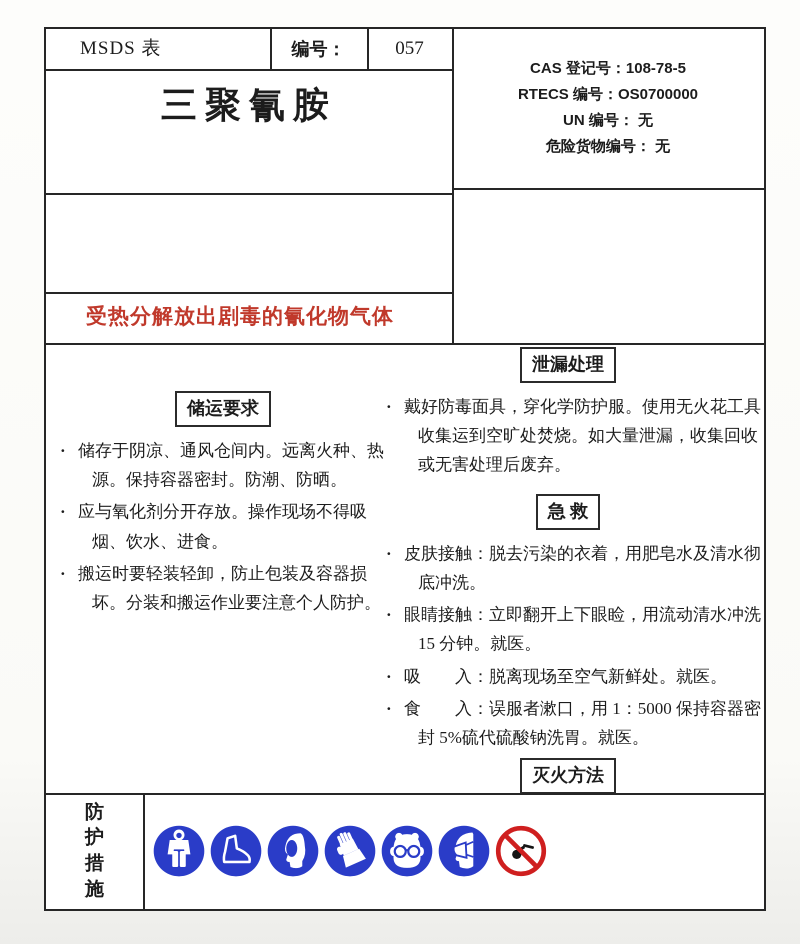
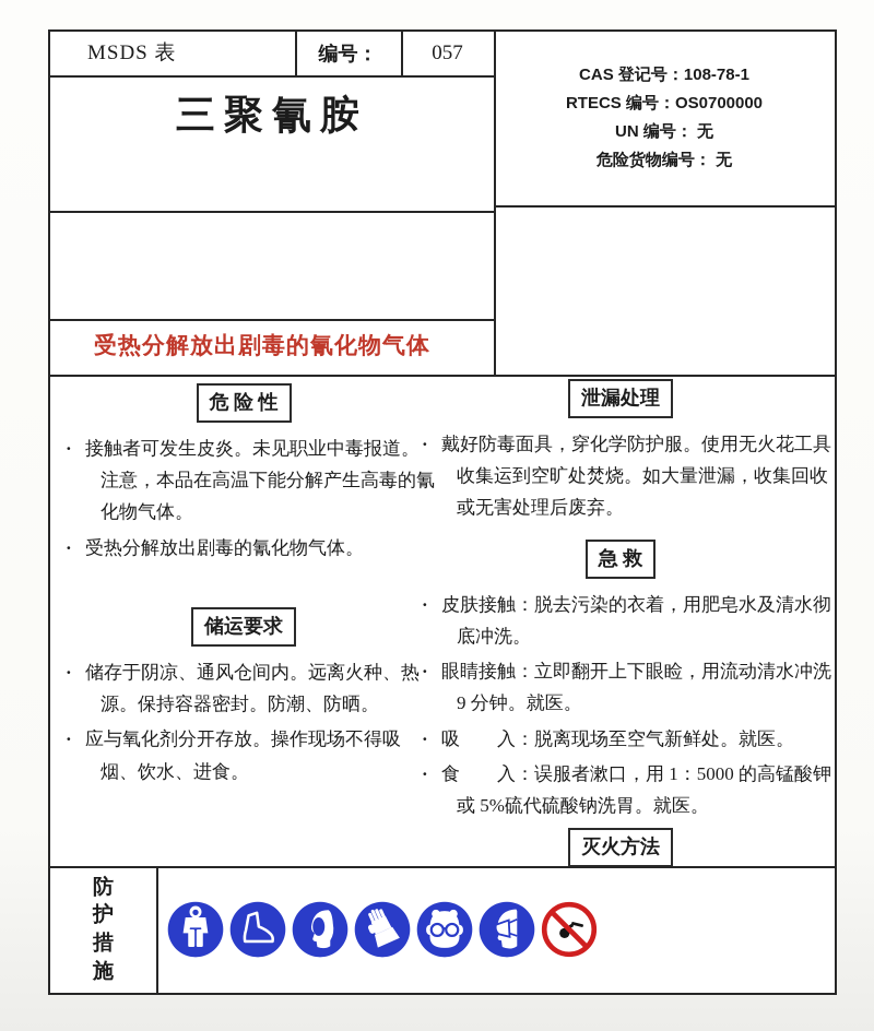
  MSDS 表
  编号：
  057
- CAS 登记号：108-78-5
+ CAS 登记号：108-78-1
  RTECS 编号：OS0700000
  UN 编号： 无
  危险货物编号： 无
  三聚氰胺
  受热分解放出剧毒的氰化物气体
+ 危 险 性
+ 接触者可发生皮炎。未见职业中毒报道。注意，本品在高温下能分解产生高毒的氰化物气体。
+ 受热分解放出剧毒的氰化物气体。
  储运要求
  储存于阴凉、通风仓间内。远离火种、热源。保持容器密封。防潮、防晒。
  应与氧化剂分开存放。操作现场不得吸烟、饮水、进食。
- 搬运时要轻装轻卸，防止包装及容器损坏。分装和搬运作业要注意个人防护。
  泄漏处理
  戴好防毒面具，穿化学防护服。使用无火花工具收集运到空旷处焚烧。如大量泄漏，收集回收或无害处理后废弃。
  急 救
  皮肤接触：脱去污染的衣着，用肥皂水及清水彻底冲洗。
- 眼睛接触：立即翻开上下眼睑，用流动清水冲洗 15 分钟。就医。
+ 眼睛接触：立即翻开上下眼睑，用流动清水冲洗 9 分钟。就医。
  吸 入：脱离现场至空气新鲜处。就医。
- 食 入：误服者漱口，用 1：5000 保持容器密封 5%硫代硫酸钠洗胃。就医。
+ 食 入：误服者漱口，用 1：5000 的高锰酸钾或 5%硫代硫酸钠洗胃。就医。
  灭火方法
  防护措施
